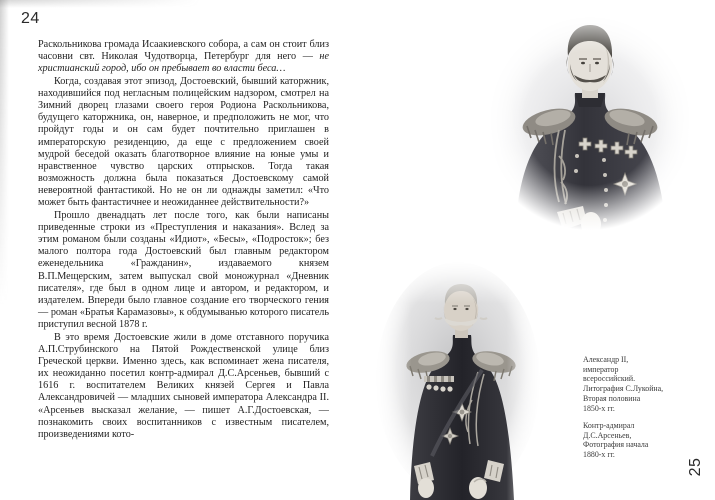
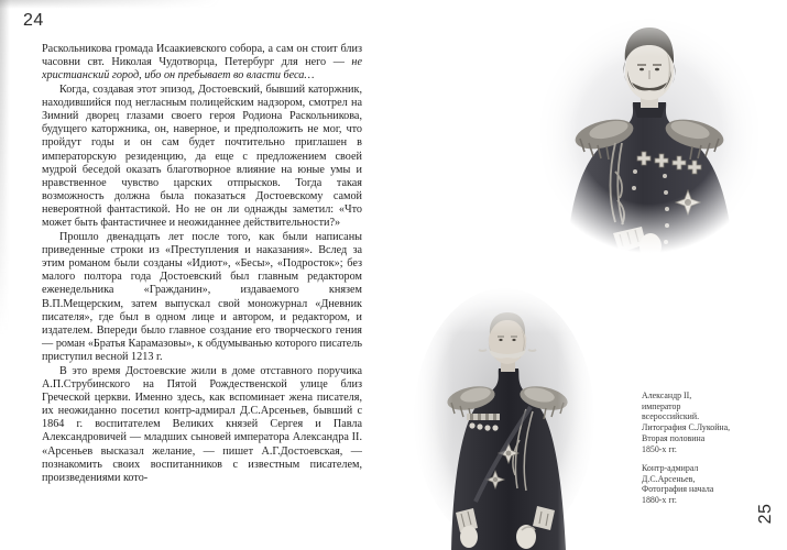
  24
  Раскольникова громада Исаакиевского собора, а сам он стоит близ часовни свт. Николая Чудотворца, Петербург для него — не христианский город, ибо он пребывает во власти беса…
  Когда, создавая этот эпизод, Достоевский, бывший каторжник, находившийся под негласным полицейским надзором, смотрел на Зимний дворец глазами своего героя Родиона Раскольникова, будущего каторжника, он, наверное, и предположить не мог, что пройдут годы и он сам будет почтительно приглашен в императорскую резиденцию, да еще с предложением своей мудрой беседой оказать благотворное влияние на юные умы и нравственное чувство царских отпрысков. Тогда такая возможность должна была показаться Достоевскому самой невероятной фантастикой. Но не он ли однажды заметил: «Что может быть фантастичнее и неожиданнее действительности?»
- Прошло двенадцать лет после того, как были написаны приведенные строки из «Преступления и наказания». Вслед за этим романом были созданы «Идиот», «Бесы», «Подросток»; без малого полтора года Достоевский был главным редактором еженедельника «Гражданин», издаваемого князем В.П.Мещерским, затем выпускал свой моножурнал «Дневник писателя», где был в одном лице и автором, и редактором, и издателем. Впереди было главное создание его творческого гения — роман «Братья Карамазовы», к обдумыванью которого писатель приступил весной 1878 г.
+ Прошло двенадцать лет после того, как были написаны приведенные строки из «Преступления и наказания». Вслед за этим романом были созданы «Идиот», «Бесы», «Подросток»; без малого полтора года Достоевский был главным редактором еженедельника «Гражданин», издаваемого князем В.П.Мещерским, затем выпускал свой моножурнал «Дневник писателя», где был в одном лице и автором, и редактором, и издателем. Впереди было главное создание его творческого гения — роман «Братья Карамазовы», к обдумыванью которого писатель приступил весной 1213 г.
- В это время Достоевские жили в доме отставного поручика А.П.Струбинского на Пятой Рождественской улице близ Греческой церкви. Именно здесь, как вспоминает жена писателя, их неожиданно посетил контр-адмирал Д.С.Арсеньев, бывший с 1616 г. воспитателем Великих князей Сергея и Павла Александровичей — младших сыновей императора Александра II. «Арсеньев высказал желание, — пишет А.Г.Достоевская, — познакомить своих воспитанников с известным писателем, произведениями кото-
+ В это время Достоевские жили в доме отставного поручика А.П.Струбинского на Пятой Рождественской улице близ Греческой церкви. Именно здесь, как вспоминает жена писателя, их неожиданно посетил контр-адмирал Д.С.Арсеньев, бывший с 1864 г. воспитателем Великих князей Сергея и Павла Александровичей — младших сыновей императора Александра II. «Арсеньев высказал желание, — пишет А.Г.Достоевская, — познакомить своих воспитанников с известным писателем, произведениями кото-
  Александр II,
  император
  всероссийский.
  Литография С.Лукойна,
  Вторая половина
  1850-х гг.
  Контр-адмирал
  Д.С.Арсеньев,
  Фотография начала
  1880-х гг.
